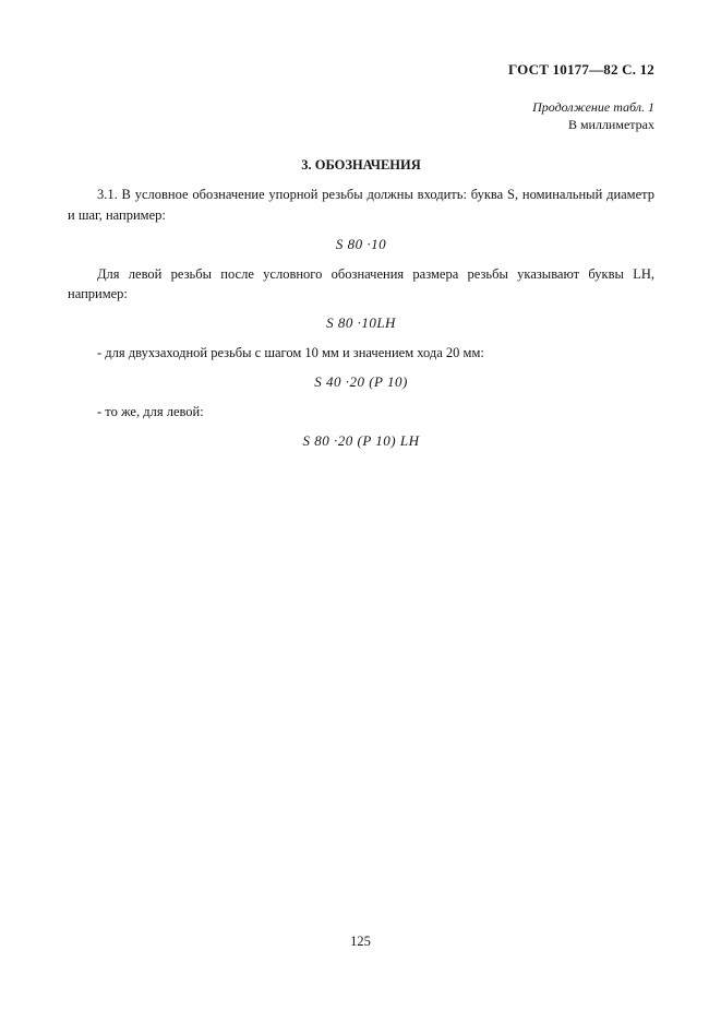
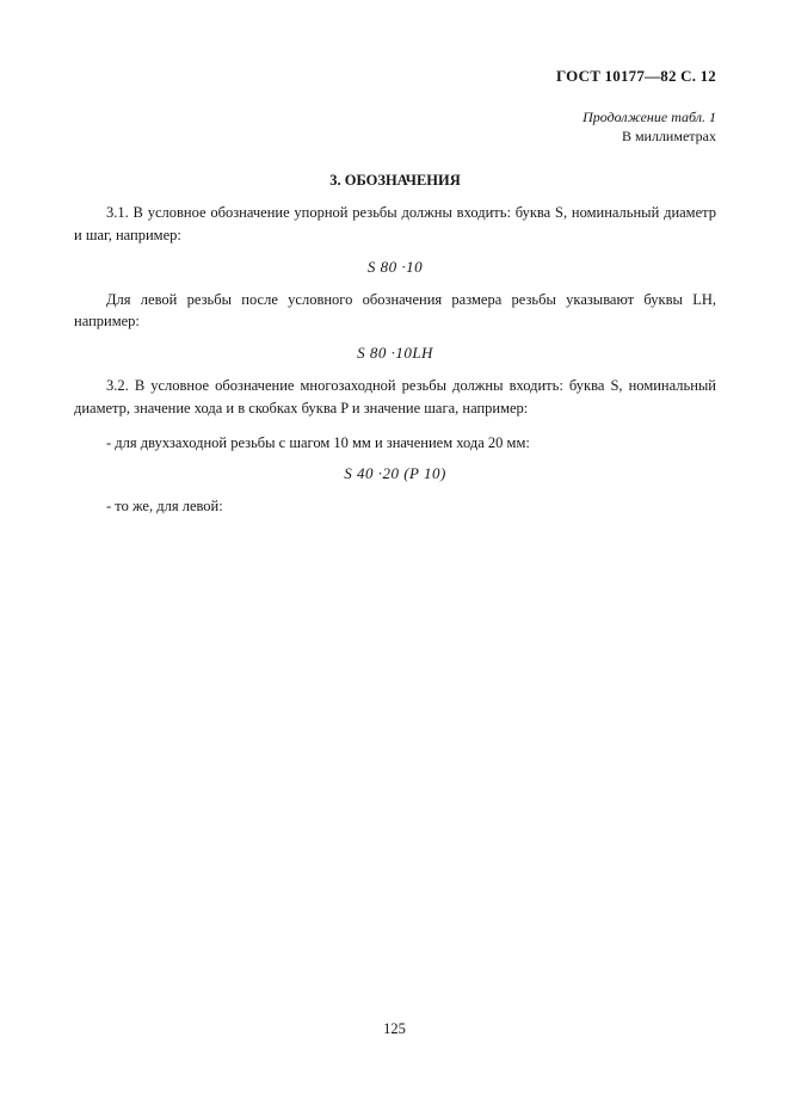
  ГОСТ 10177—82 С. 12
  Продолжение табл. 1
  В миллиметрах
  3. ОБОЗНАЧЕНИЯ
  3.1. В условное обозначение упорной резьбы должны входить: буква S, номинальный диаметр и шаг, например:
  S 80 ·10
  Для левой резьбы после условного обозначения размера резьбы указывают буквы LH, например:
  S 80 ·10LH
+ 3.2. В условное обозначение многозаходной резьбы должны входить: буква S, номинальный диаметр, значение хода и в скобках буква P и значение шага, например:
  - для двухзаходной резьбы с шагом 10 мм и значением хода 20 мм:
  S 40 ·20 (P 10)
  - то же, для левой:
- S 80 ·20 (P 10) LH
  125
